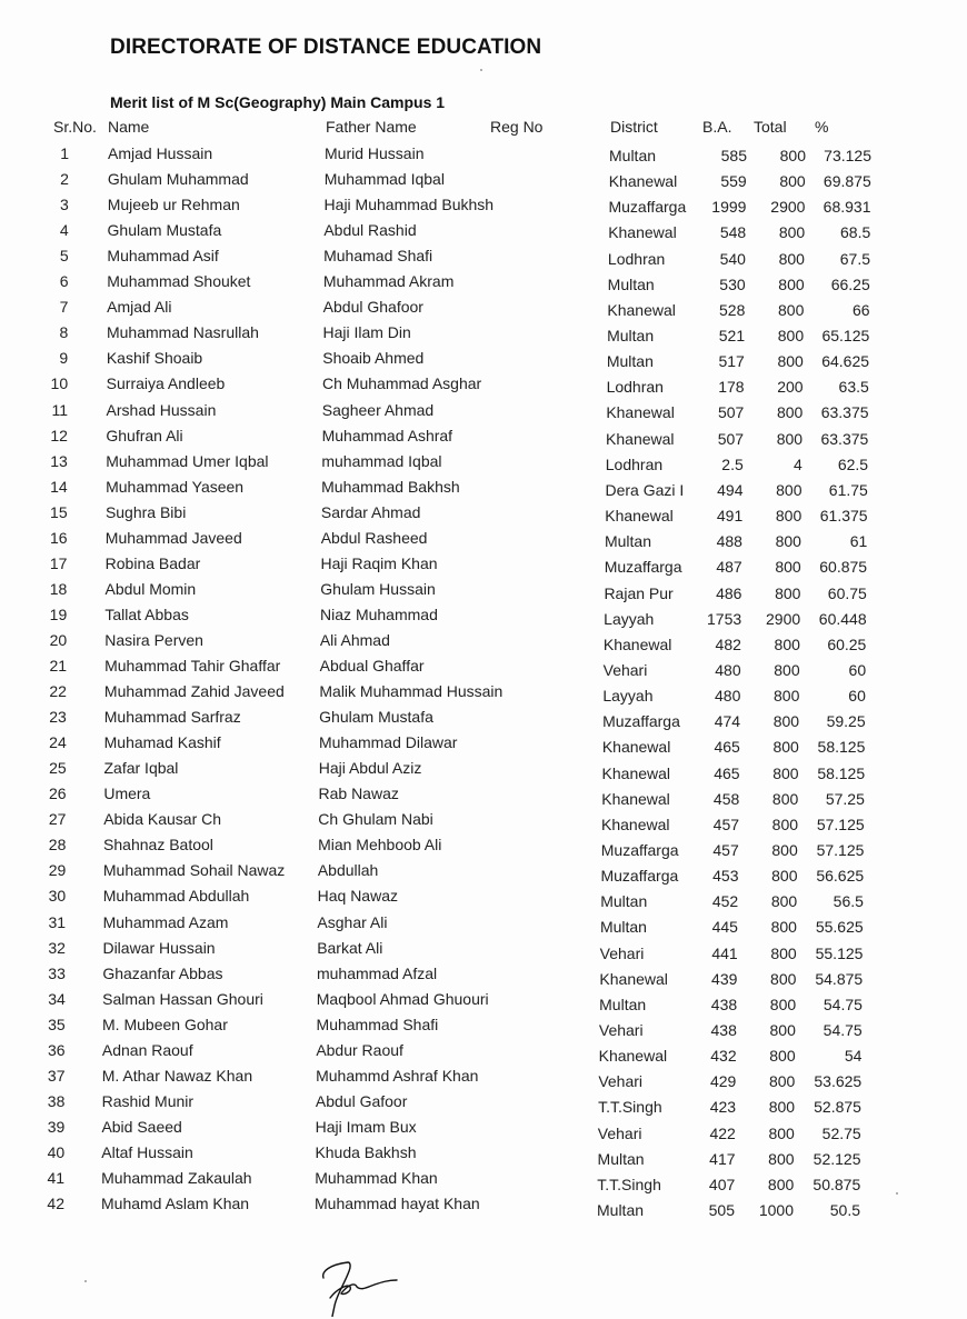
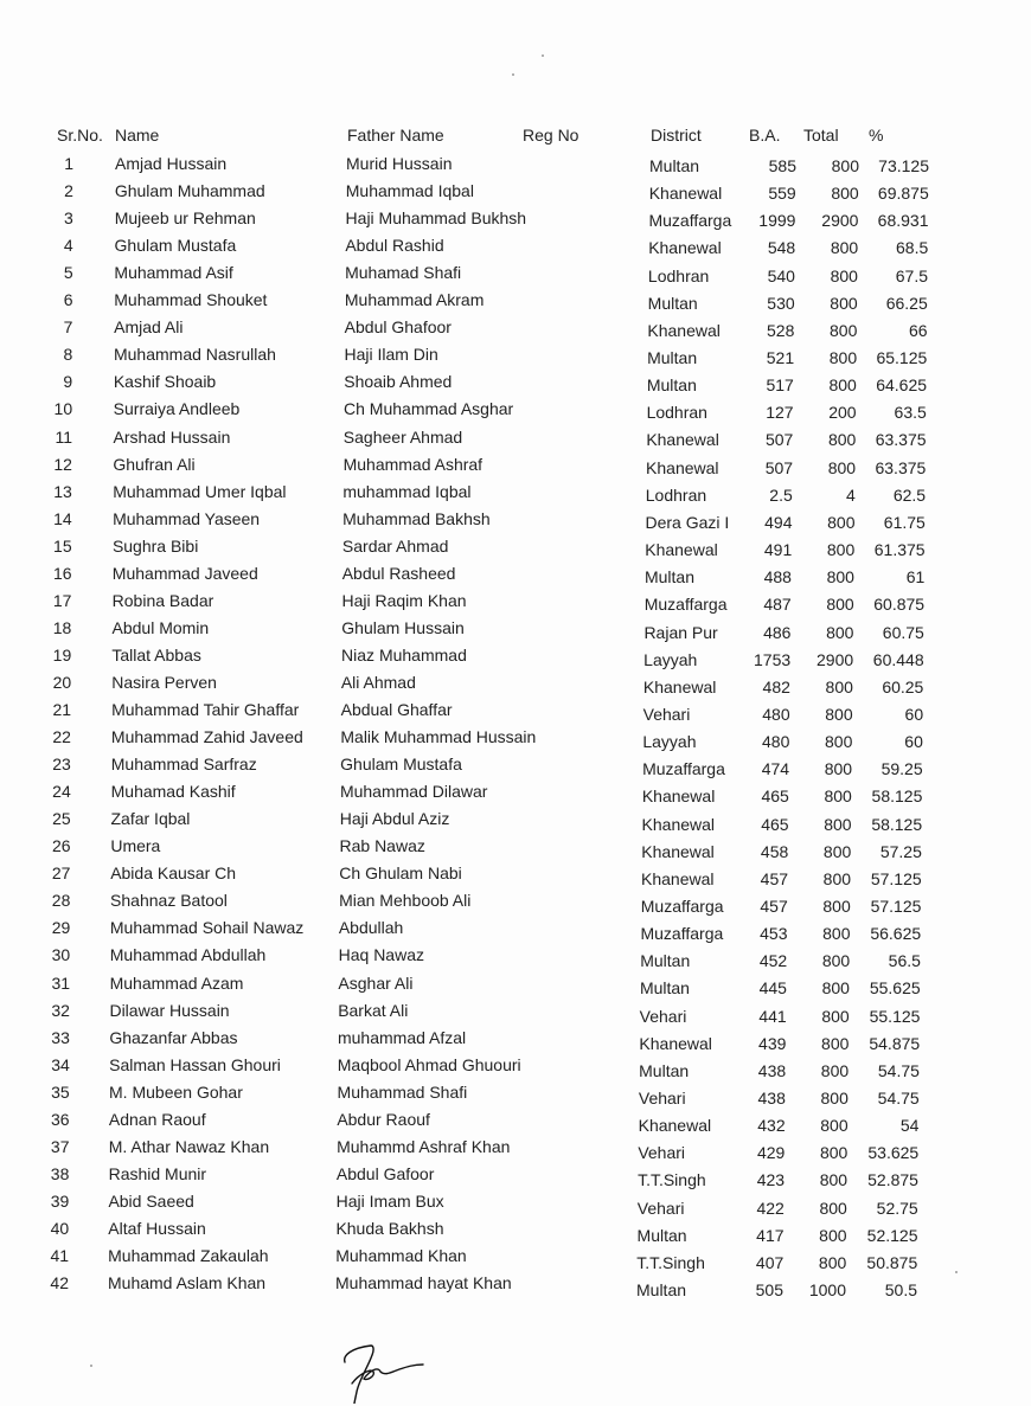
- DIRECTORATE OF DISTANCE EDUCATION
- Merit list of M Sc(Geography) Main Campus 1
  Sr.No.
  Name
  Father Name
  Reg No
  District
  B.A.
  Total
  %
  1
  Amjad Hussain
  Murid Hussain
  Multan
  585
  800
  73.125
  2
  Ghulam Muhammad
  Muhammad Iqbal
  Khanewal
  559
  800
  69.875
  3
  Mujeeb ur Rehman
  Haji Muhammad Bukhsh
  Muzaffarga
  1999
  2900
  68.931
  4
  Ghulam Mustafa
  Abdul Rashid
  Khanewal
  548
  800
  68.5
  5
  Muhammad Asif
  Muhamad Shafi
  Lodhran
  540
  800
  67.5
  6
  Muhammad Shouket
  Muhammad Akram
  Multan
  530
  800
  66.25
  7
  Amjad Ali
  Abdul Ghafoor
  Khanewal
  528
  800
  66
  8
  Muhammad Nasrullah
  Haji Ilam Din
  Multan
  521
  800
  65.125
  9
  Kashif Shoaib
  Shoaib Ahmed
  Multan
  517
  800
  64.625
  10
  Surraiya Andleeb
  Ch Muhammad Asghar
  Lodhran
- 178
+ 127
  200
  63.5
  11
  Arshad Hussain
  Sagheer Ahmad
  Khanewal
  507
  800
  63.375
  12
  Ghufran Ali
  Muhammad Ashraf
  Khanewal
  507
  800
  63.375
  13
  Muhammad Umer Iqbal
  muhammad Iqbal
  Lodhran
  2.5
  4
  62.5
  14
  Muhammad Yaseen
  Muhammad Bakhsh
  Dera Gazi I
  494
  800
  61.75
  15
  Sughra Bibi
  Sardar Ahmad
  Khanewal
  491
  800
  61.375
  16
  Muhammad Javeed
  Abdul Rasheed
  Multan
  488
  800
  61
  17
  Robina Badar
  Haji Raqim Khan
  Muzaffarga
  487
  800
  60.875
  18
  Abdul Momin
  Ghulam Hussain
  Rajan Pur
  486
  800
  60.75
  19
  Tallat Abbas
  Niaz Muhammad
  Layyah
  1753
  2900
  60.448
  20
  Nasira Perven
  Ali Ahmad
  Khanewal
  482
  800
  60.25
  21
  Muhammad Tahir Ghaffar
  Abdual Ghaffar
  Vehari
  480
  800
  60
  22
  Muhammad Zahid Javeed
  Malik Muhammad Hussain
  Layyah
  480
  800
  60
  23
  Muhammad Sarfraz
  Ghulam Mustafa
  Muzaffarga
  474
  800
  59.25
  24
  Muhamad Kashif
  Muhammad Dilawar
  Khanewal
  465
  800
  58.125
  25
  Zafar Iqbal
  Haji Abdul Aziz
  Khanewal
  465
  800
  58.125
  26
  Umera
  Rab Nawaz
  Khanewal
  458
  800
  57.25
  27
  Abida Kausar Ch
  Ch Ghulam Nabi
  Khanewal
  457
  800
  57.125
  28
  Shahnaz Batool
  Mian Mehboob Ali
  Muzaffarga
  457
  800
  57.125
  29
  Muhammad Sohail Nawaz
  Abdullah
  Muzaffarga
  453
  800
  56.625
  30
  Muhammad Abdullah
  Haq Nawaz
  Multan
  452
  800
  56.5
  31
  Muhammad Azam
  Asghar Ali
  Multan
  445
  800
  55.625
  32
  Dilawar Hussain
  Barkat Ali
  Vehari
  441
  800
  55.125
  33
  Ghazanfar Abbas
  muhammad Afzal
  Khanewal
  439
  800
  54.875
  34
  Salman Hassan Ghouri
  Maqbool Ahmad Ghuouri
  Multan
  438
  800
  54.75
  35
  M. Mubeen Gohar
  Muhammad Shafi
  Vehari
  438
  800
  54.75
  36
  Adnan Raouf
  Abdur Raouf
  Khanewal
  432
  800
  54
  37
  M. Athar Nawaz Khan
  Muhammd Ashraf Khan
  Vehari
  429
  800
  53.625
  38
  Rashid Munir
  Abdul Gafoor
  T.T.Singh
  423
  800
  52.875
  39
  Abid Saeed
  Haji Imam Bux
  Vehari
  422
  800
  52.75
  40
  Altaf Hussain
  Khuda Bakhsh
  Multan
  417
  800
  52.125
  41
  Muhammad Zakaulah
  Muhammad Khan
  T.T.Singh
  407
  800
  50.875
  42
  Muhamd Aslam Khan
  Muhammad hayat Khan
  Multan
  505
  1000
  50.5
